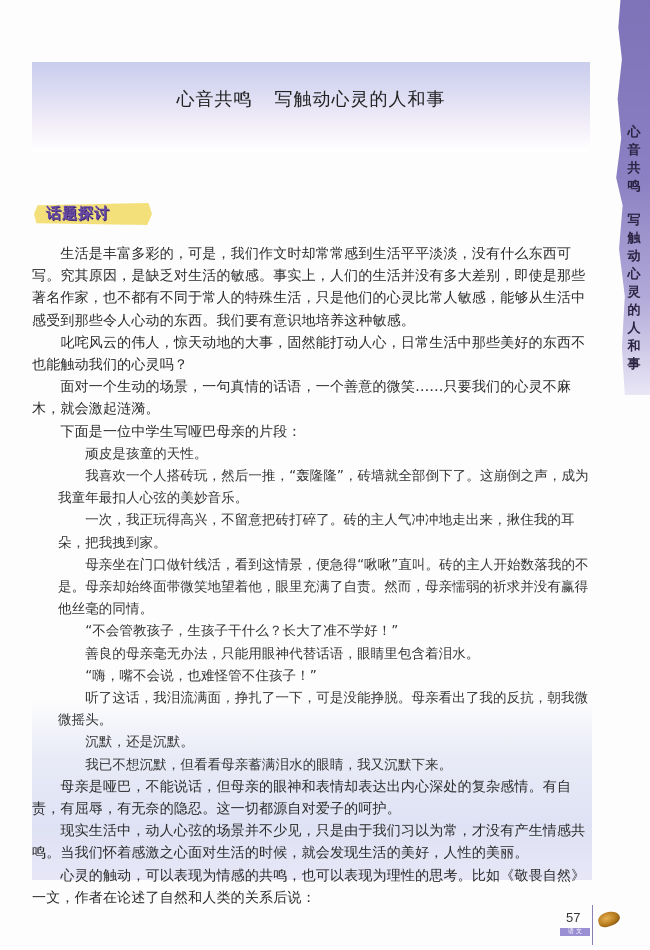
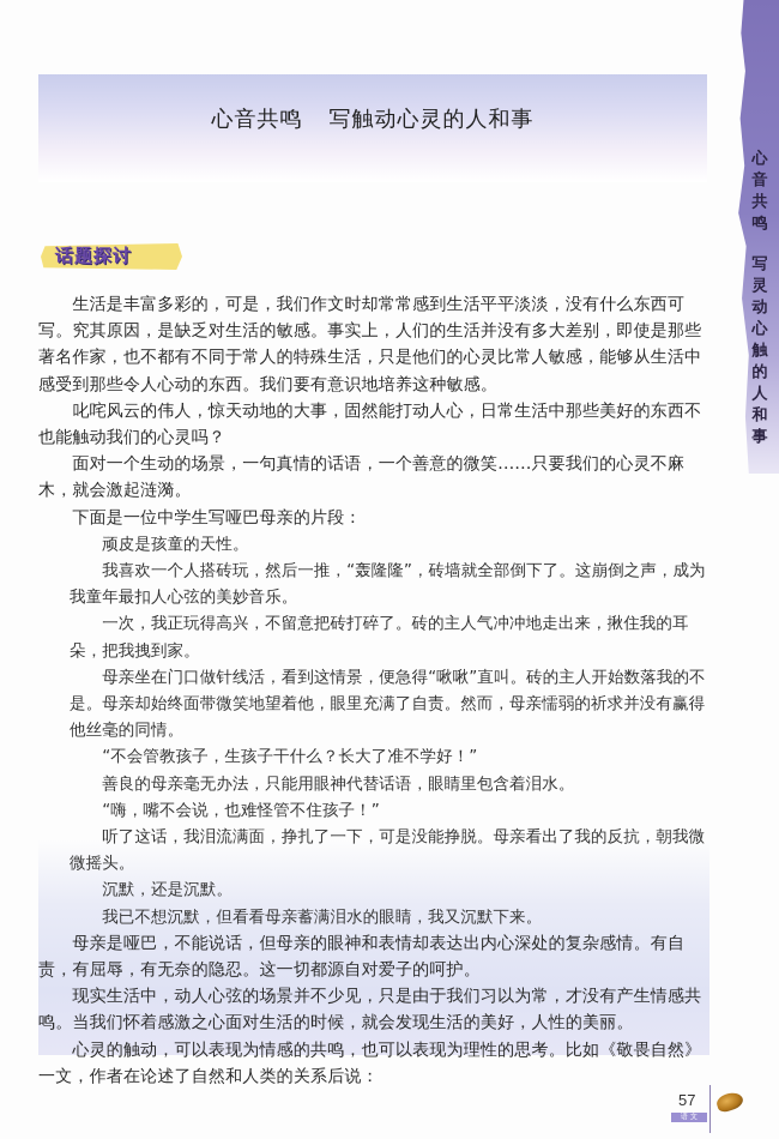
  心音共鸣 写触动心灵的人和事
  心
  音
  共
  鸣
  写
- 触
+ 灵
  动
  心
- 灵
+ 触
  的
  人
  和
  事
  话题探讨
  生活是丰富多彩的，可是，我们作文时却常常感到生活平平淡淡，没有什么东西可写。究其原因，是缺乏对生活的敏感。事实上，人们的生活并没有多大差别，即使是那些著名作家，也不都有不同于常人的特殊生活，只是他们的心灵比常人敏感，能够从生活中感受到那些令人心动的东西。我们要有意识地培养这种敏感。
  叱咤风云的伟人，惊天动地的大事，固然能打动人心，日常生活中那些美好的东西不也能触动我们的心灵吗？
  面对一个生动的场景，一句真情的话语，一个善意的微笑……只要我们的心灵不麻木，就会激起涟漪。
  下面是一位中学生写哑巴母亲的片段：
  顽皮是孩童的天性。
  我喜欢一个人搭砖玩，然后一推，“轰隆隆”，砖墙就全部倒下了。这崩倒之声，成为我童年最扣人心弦的美妙音乐。
  一次，我正玩得高兴，不留意把砖打碎了。砖的主人气冲冲地走出来，揪住我的耳朵，把我拽到家。
  母亲坐在门口做针线活，看到这情景，便急得“啾啾”直叫。砖的主人开始数落我的不是。母亲却始终面带微笑地望着他，眼里充满了自责。然而，母亲懦弱的祈求并没有赢得他丝毫的同情。
  “不会管教孩子，生孩子干什么？长大了准不学好！”
  善良的母亲毫无办法，只能用眼神代替话语，眼睛里包含着泪水。
  “嗨，嘴不会说，也难怪管不住孩子！”
  听了这话，我泪流满面，挣扎了一下，可是没能挣脱。母亲看出了我的反抗，朝我微微摇头。
  沉默，还是沉默。
  我已不想沉默，但看看母亲蓄满泪水的眼睛，我又沉默下来。
  母亲是哑巴，不能说话，但母亲的眼神和表情却表达出内心深处的复杂感情。有自责，有屈辱，有无奈的隐忍。这一切都源自对爱子的呵护。
  现实生活中，动人心弦的场景并不少见，只是由于我们习以为常，才没有产生情感共鸣。当我们怀着感激之心面对生活的时候，就会发现生活的美好，人性的美丽。
  心灵的触动，可以表现为情感的共鸣，也可以表现为理性的思考。比如《敬畏自然》一文，作者在论述了自然和人类的关系后说：
  57
